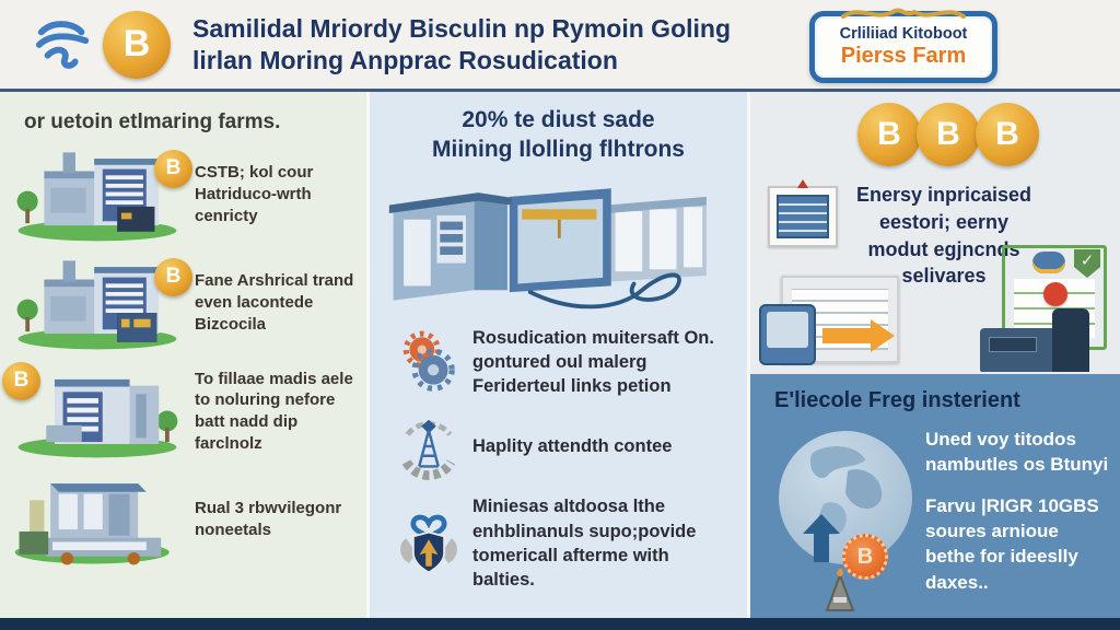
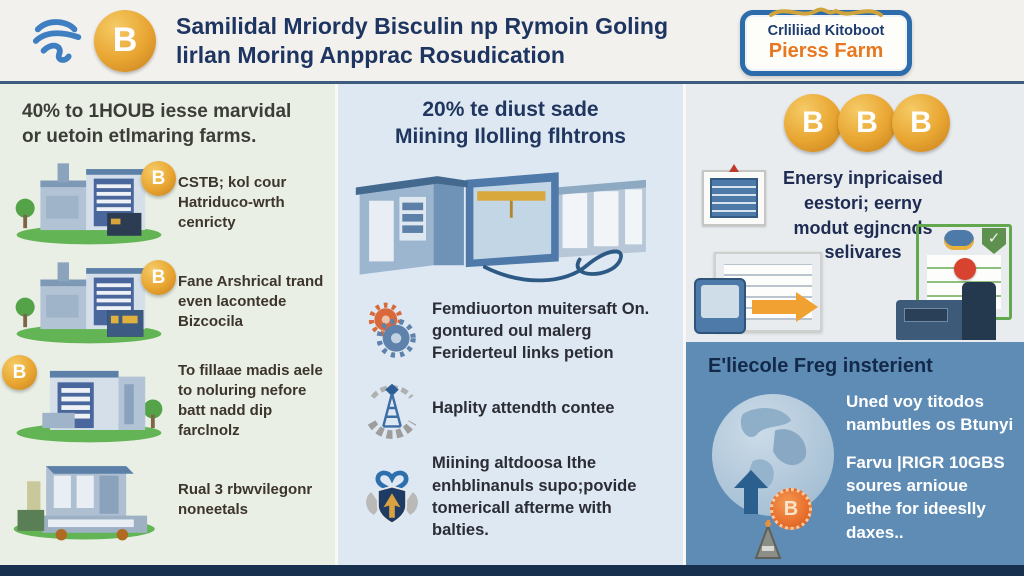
  B
  Samilidal Mriordy Bisculin np Rymoin Goling
  lirlan Moring Anpprac Rosudication
  Crliliiad Kitoboot
  Pierss Farm
+ 40% to 1HOUB iesse marvidal
  or uetoin etlmaring farms.
  B
  CSTB; kol cour Hatriduco-wrth cenricty
  B
  Fane Arshrical trand even lacontede Bizcocila
  B
  To fillaae madis aele to noluring nefore batt nadd dip farclnolz
  Rual 3 rbwvilegonr noneetals
  20% te diust sade
  Miining Ilolling flhtrons
- Rosudication muitersaft On. gontured oul malerg Feriderteul links petion
+ Femdiuorton muitersaft On. gontured oul malerg Feriderteul links petion
  Haplity attendth contee
- Miniesas altdoosa lthe enhblinanuls supo;povide tomericall afterme with balties.
+ Miining altdoosa lthe enhblinanuls supo;povide tomericall afterme with balties.
  B
  B
  B
  Enersy inpricaised
  eestori; eerny
  modut egjncn
  selivares
  ✓
  E'liecole Freg insterient
  B
  Uned voy titodos nambutles os Btunyi
  Farvu |RIGR 10GBS soures arnioue bethe for ideeslly daxes..
